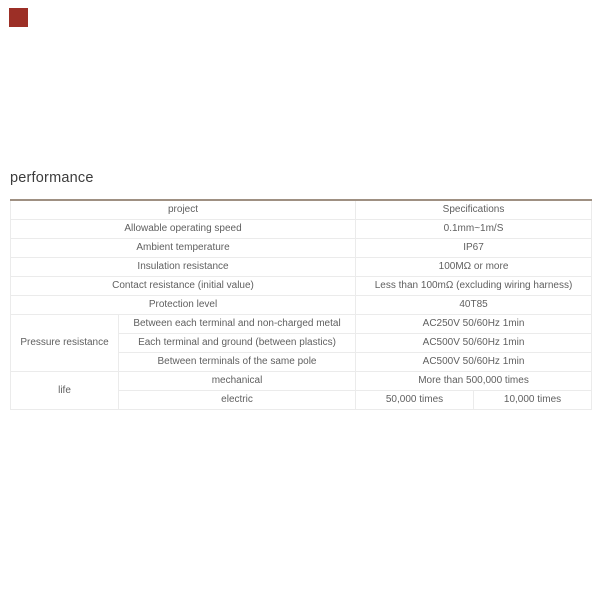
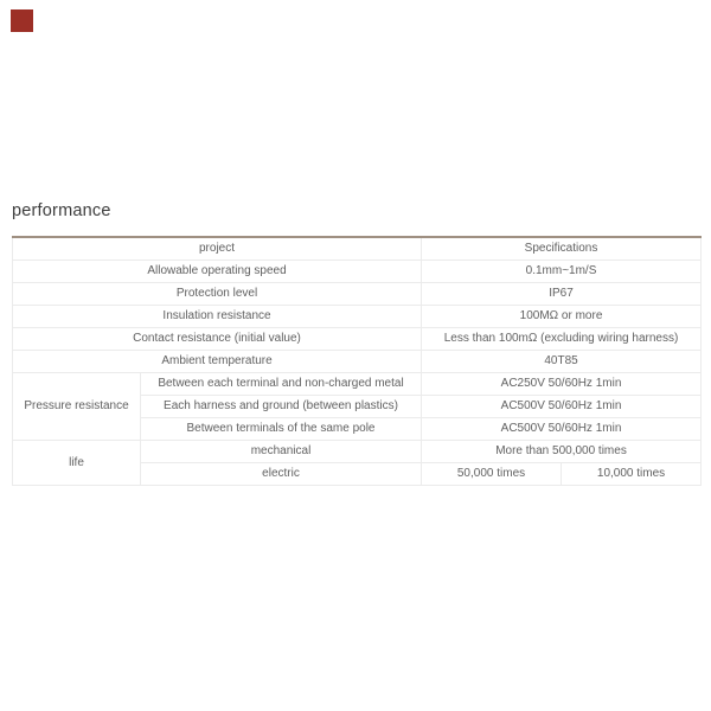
  performance
  project	Specifications
  Allowable operating speed	0.1mm~1m/S
- Ambient temperature	IP67
+ Protection level	IP67
  Insulation resistance	100MΩ or more
  Contact resistance (initial value)	Less than 100mΩ (excluding wiring harness)
- Protection level	40T85
+ Ambient temperature	40T85
  Pressure resistance	Between each terminal and non-charged metal	AC250V 50/60Hz 1min
- Each terminal and ground (between plastics)	AC500V 50/60Hz 1min
+ Each harness and ground (between plastics)	AC500V 50/60Hz 1min
  Between terminals of the same pole	AC500V 50/60Hz 1min
  life	mechanical	More than 500,000 times
  electric	50,000 times	10,000 times
